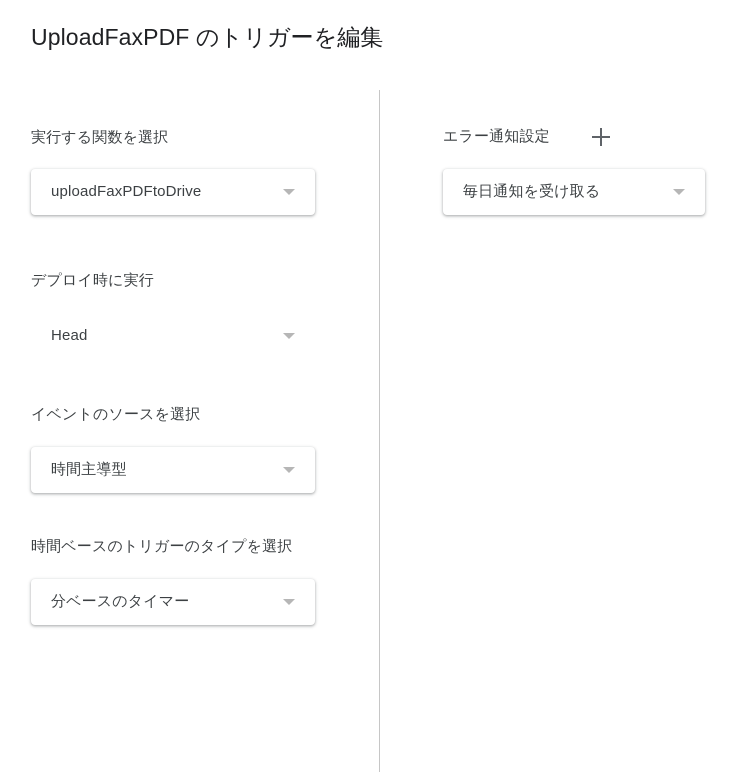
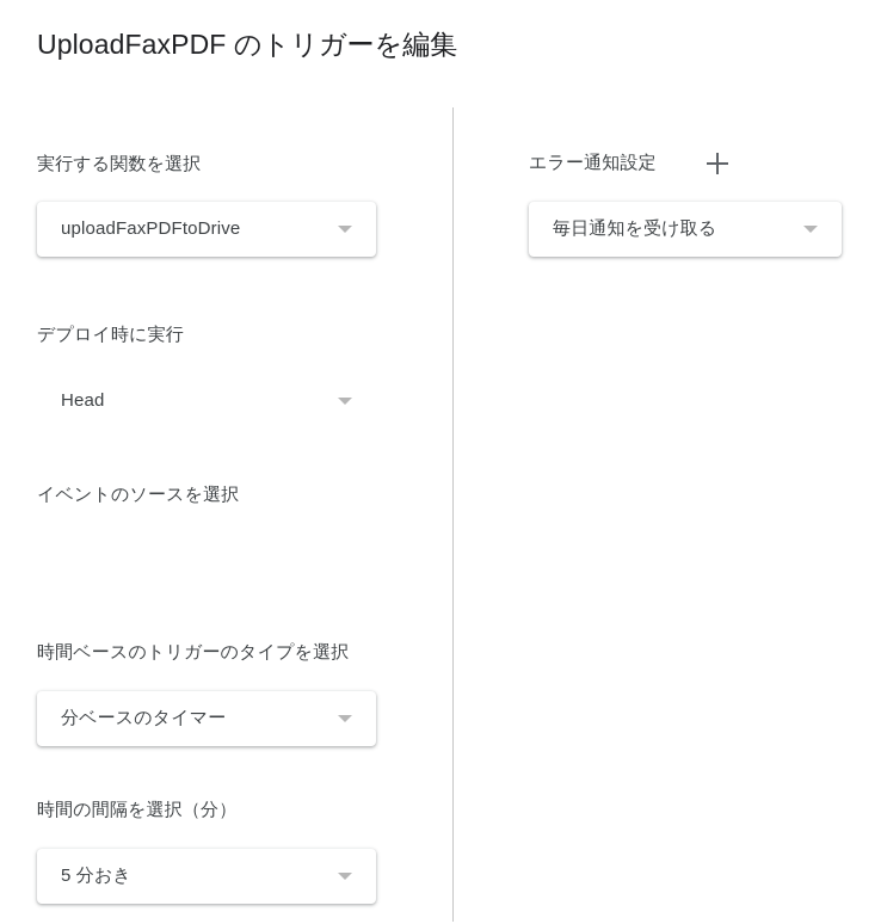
  UploadFaxPDF のトリガーを編集
  実行する関数を選択
  uploadFaxPDFtoDrive
  デプロイ時に実行
  Head
  イベントのソースを選択
- 時間主導型
  時間ベースのトリガーのタイプを選択
  分ベースのタイマー
+ 時間の間隔を選択（分）
+ 5 分おき
  エラー通知設定
  毎日通知を受け取る
